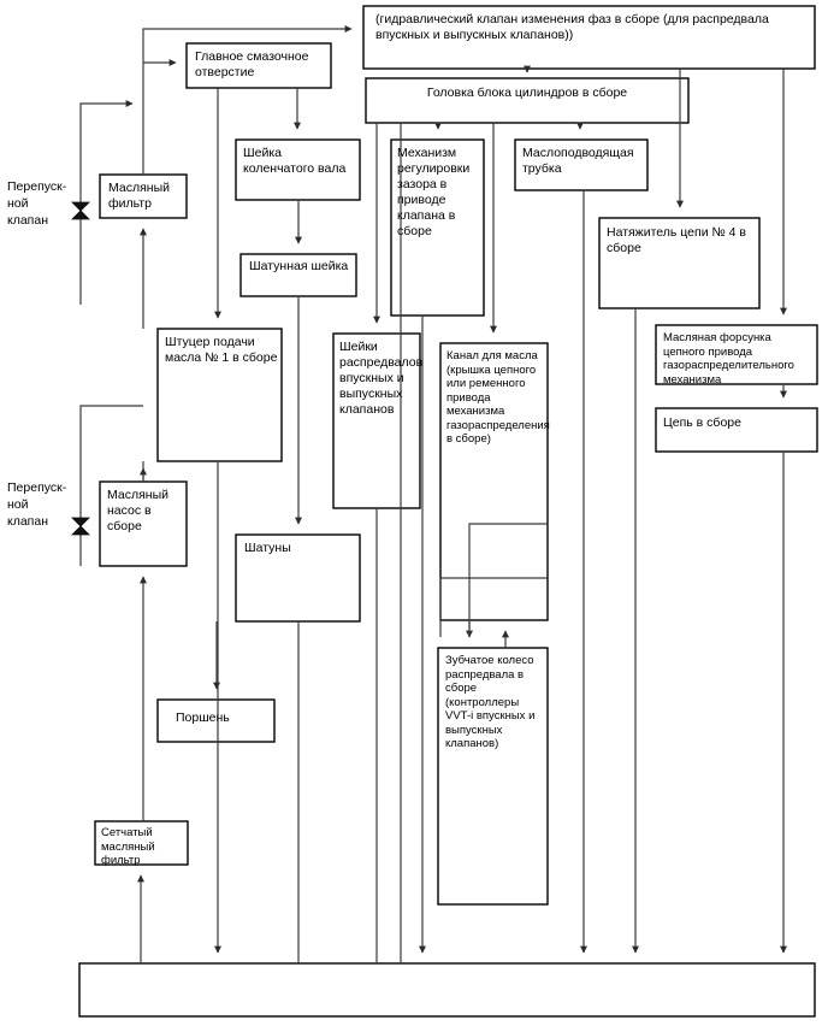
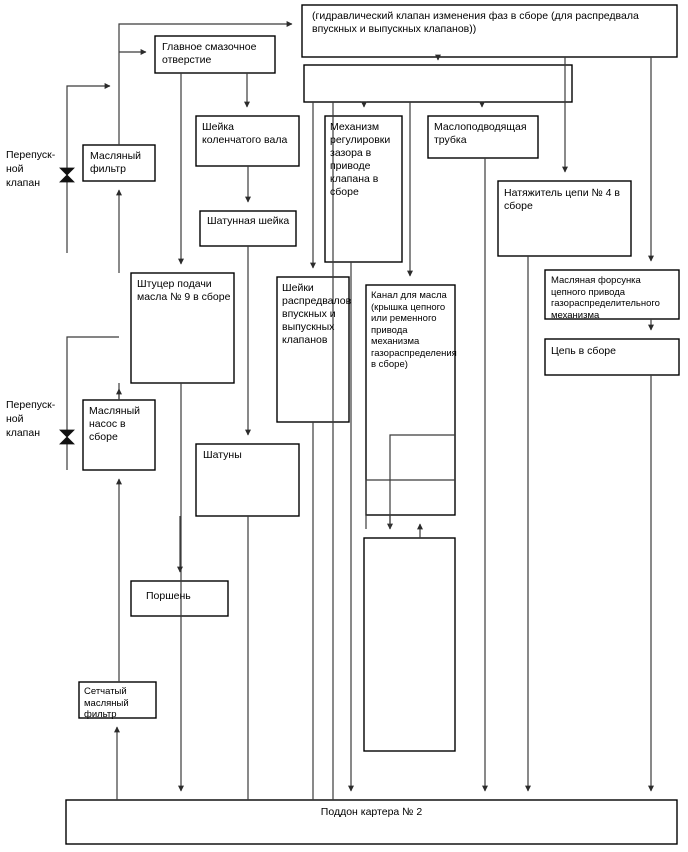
  (гидравлический клапан изменения фаз в сборе (для распредвала впускных и выпускных клапанов))
  Главное смазочное отверстие
- Головка блока цилиндров в сборе
  Шейка коленчатого вала
  Механизм регулировки зазора в приводе клапана в сборе
  Маслоподводящая трубка
  Масляный фильтр
  Натяжитель цепи № 4 в сборе
  Шатунная шейка
- Штуцер подачи масла № 1 в сборе
+ Штуцер подачи масла № 9 в сборе
  Шейки распредвалов впускных и выпускных клапанов
  Канал для масла (крышка цепного или ременного привода механизма газораспределения в сборе)
  Масляная форсунка цепного привода газораспределительного механизма
  Цепь в сборе
  Масляный насос в сборе
  Шатуны
- Зубчатое колесо распредвала в сборе (контроллеры VVT-i впускных и выпускных клапанов)
  Поршень
  Сетчатый масляный фильтр
+ Поддон картера № 2
  Перепуск-
  ной
  клапан
  Перепуск-
  ной
  клапан
